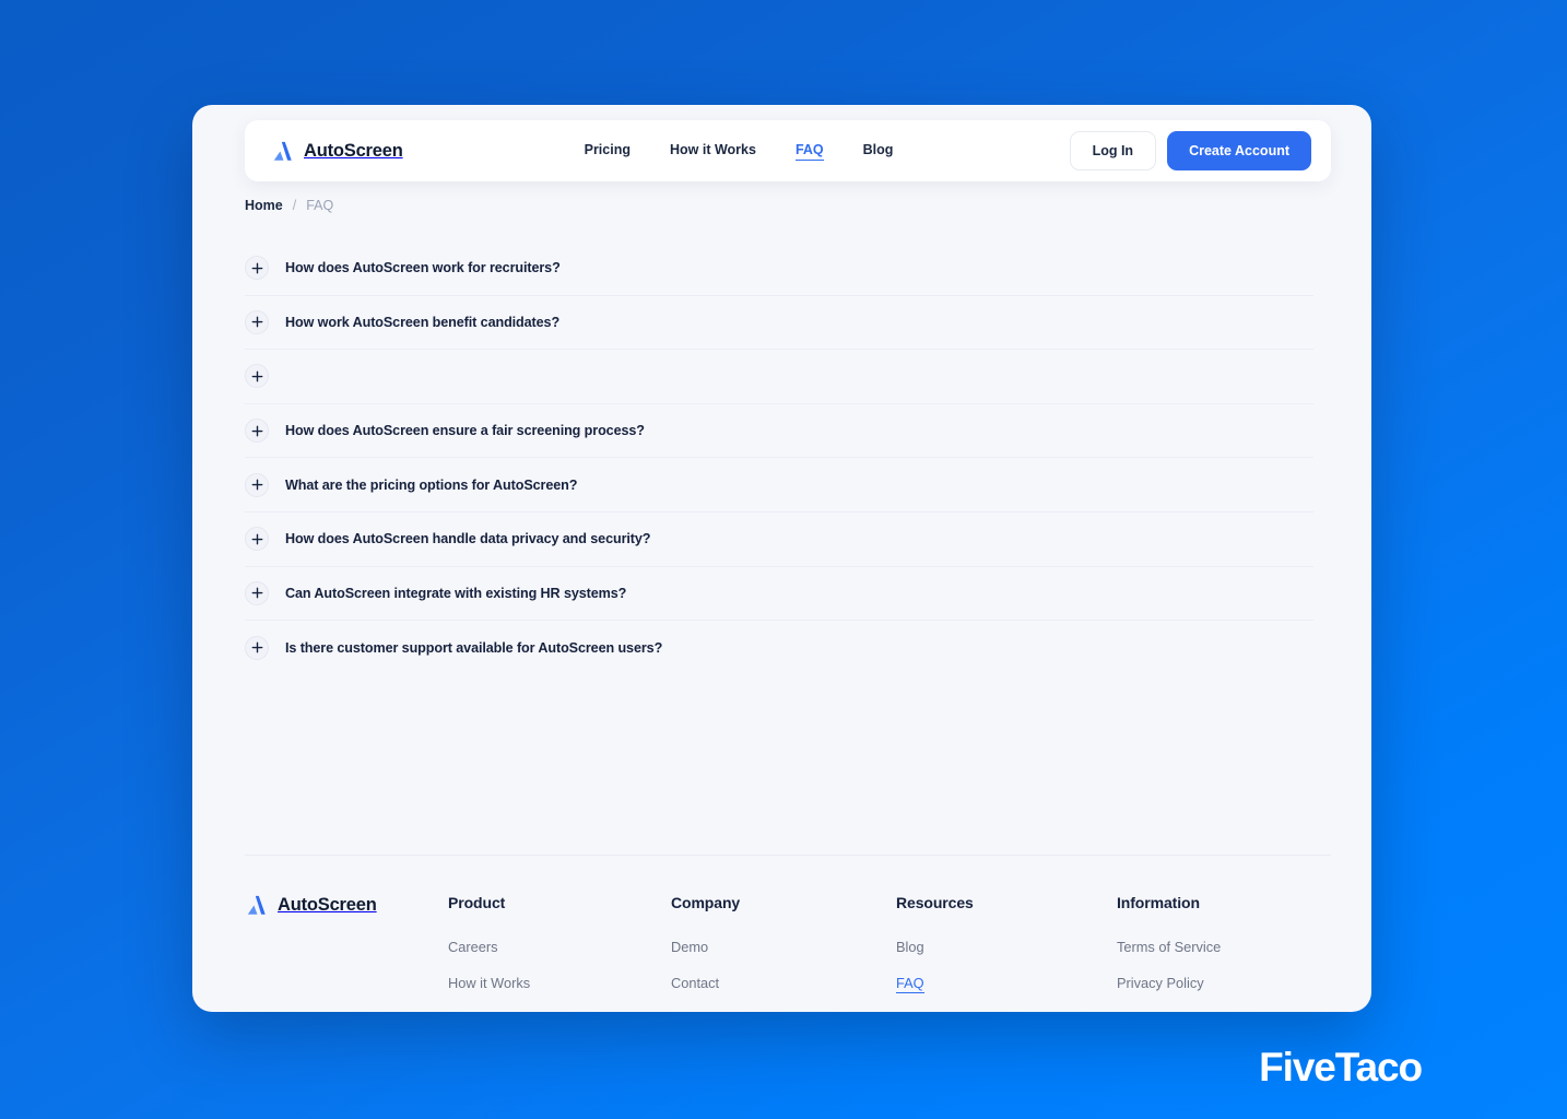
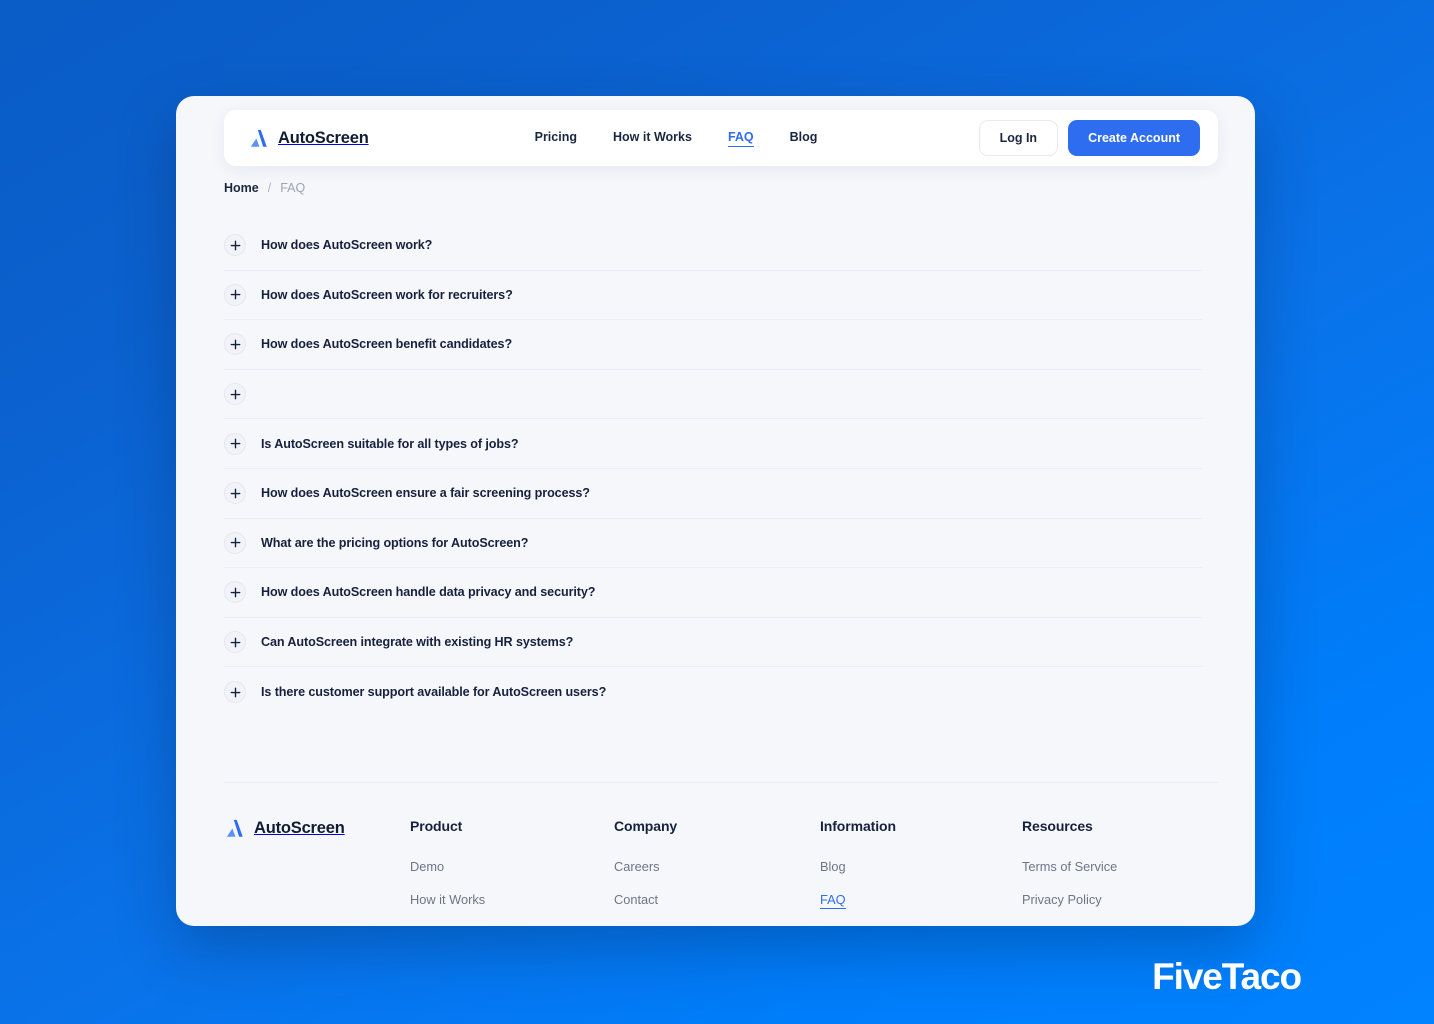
  AutoScreen
  Pricing
  How it Works
  FAQ
  Blog
  Log In
  Create Account
  Home
  /
  FAQ
+ How does AutoScreen work?
  How does AutoScreen work for recruiters?
- How work AutoScreen benefit candidates?
+ How does AutoScreen benefit candidates?
+ Is AutoScreen suitable for all types of jobs?
  How does AutoScreen ensure a fair screening process?
  What are the pricing options for AutoScreen?
  How does AutoScreen handle data privacy and security?
  Can AutoScreen integrate with existing HR systems?
  Is there customer support available for AutoScreen users?
  AutoScreen
  Product
- Careers
+ Demo
  How it Works
  Company
- Demo
+ Careers
  Contact
- Resources
+ Information
  Blog
  FAQ
- Information
+ Resources
  Terms of Service
  Privacy Policy
  FiveTaco
